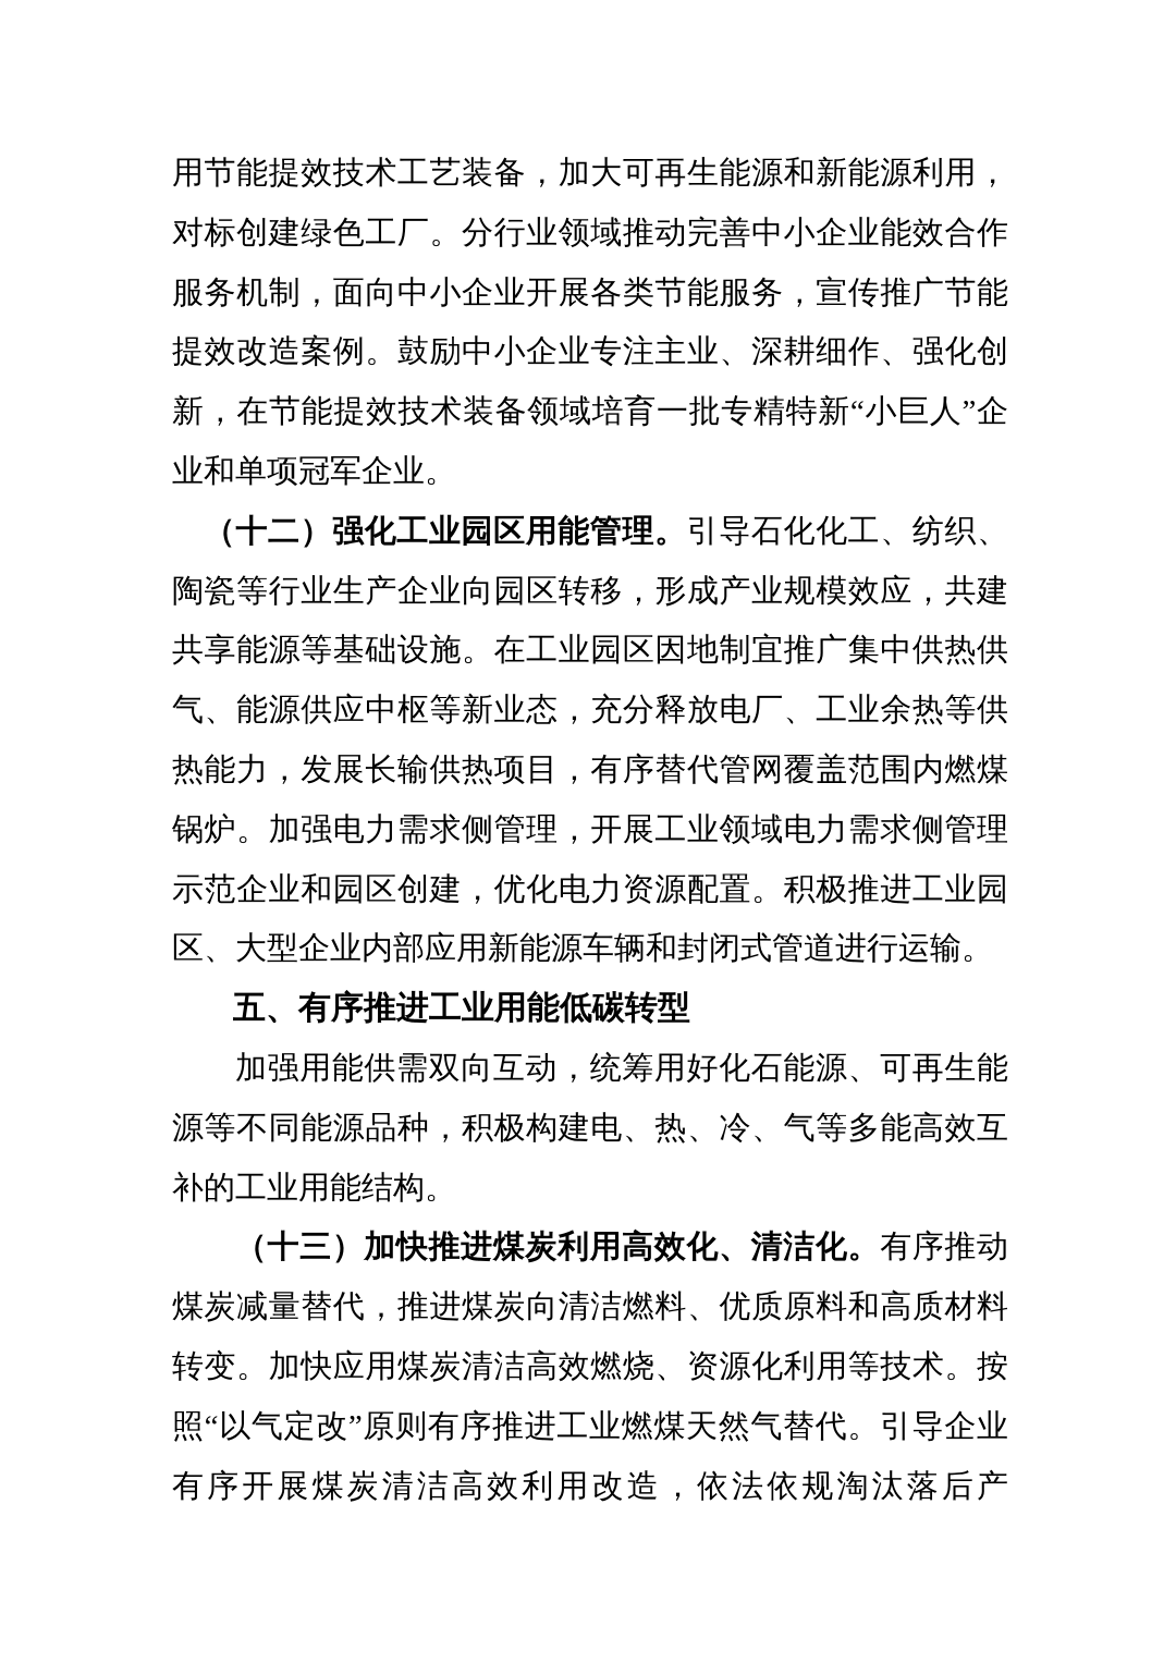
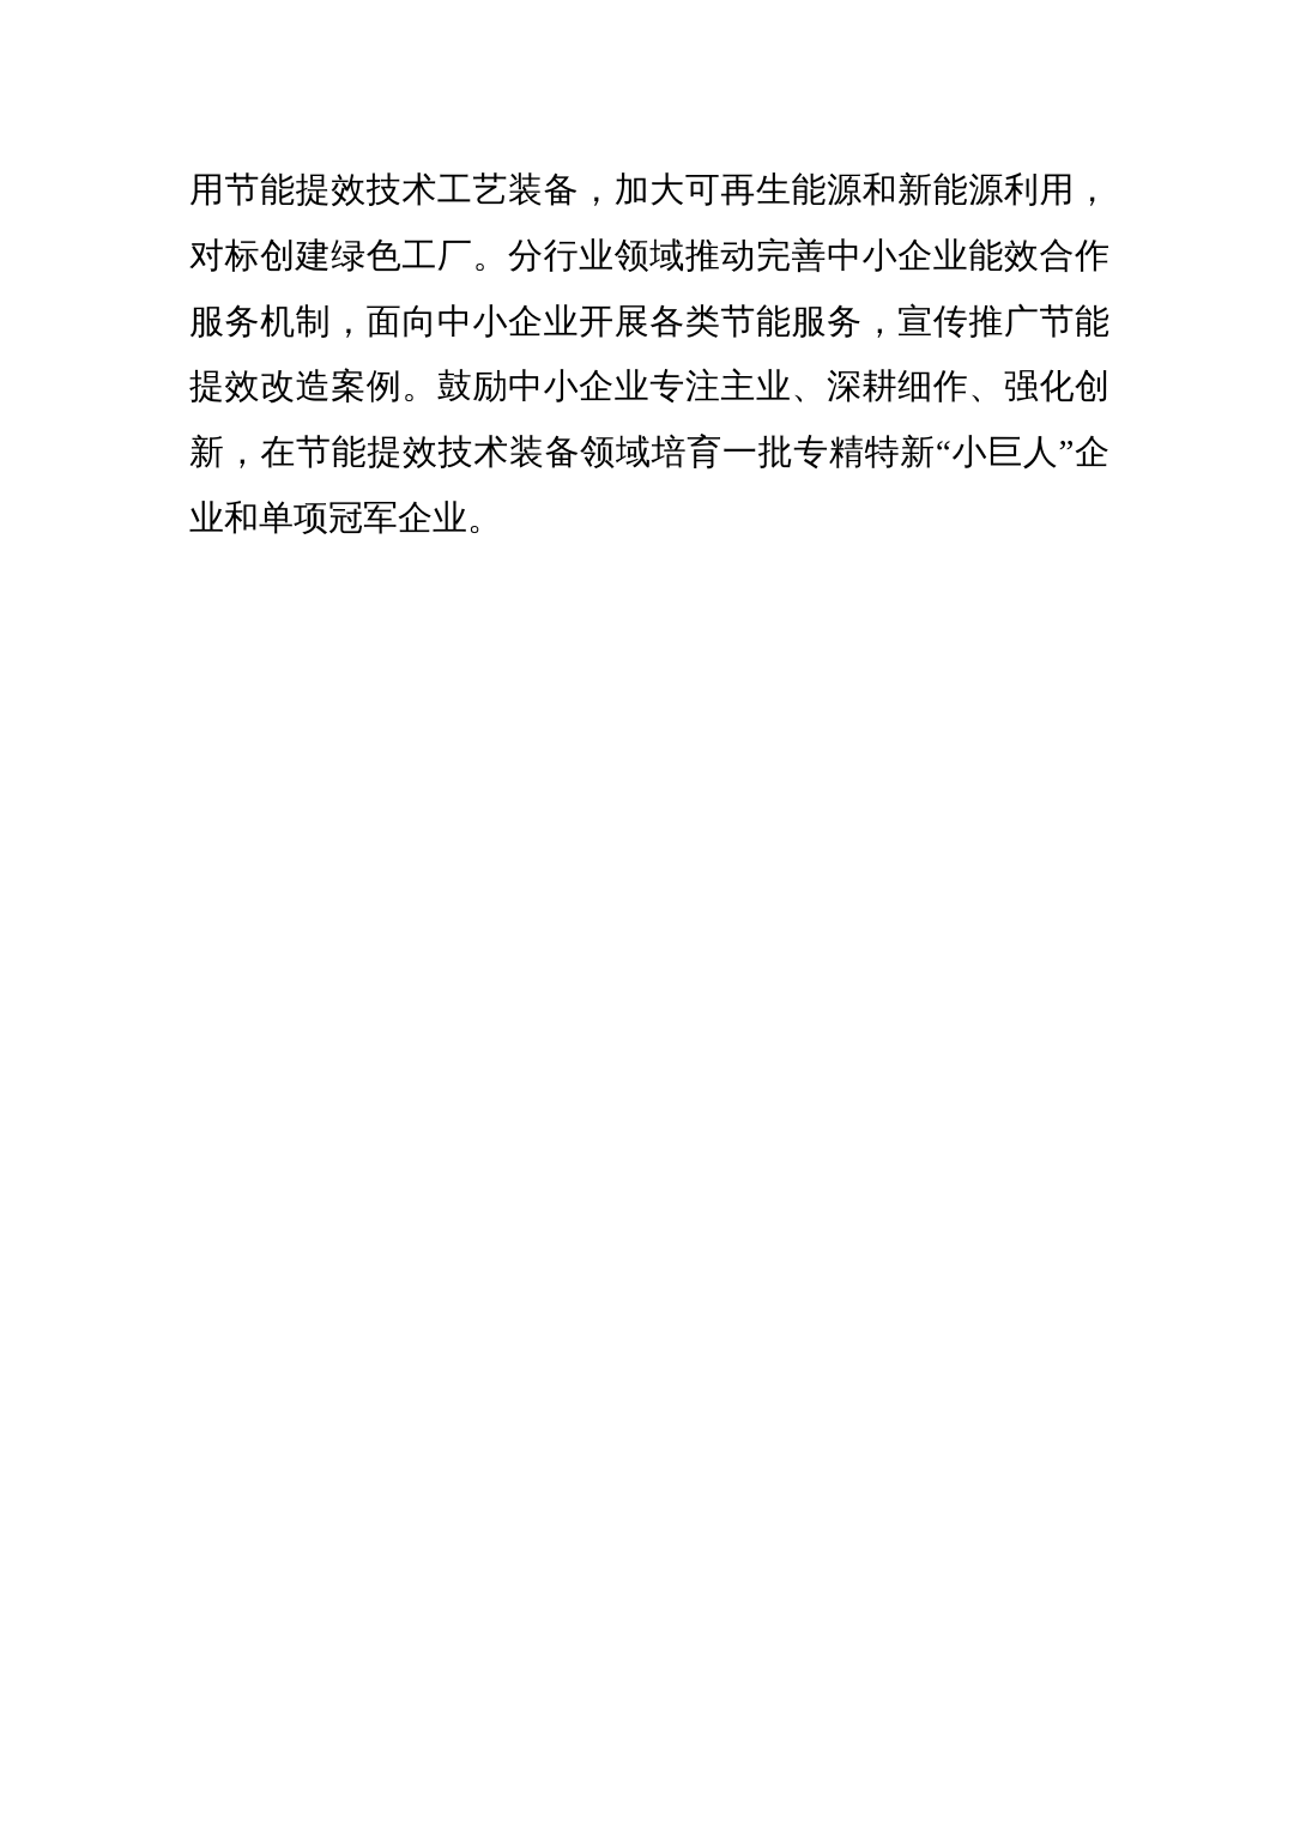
  用节能提效技术工艺装备，加大可再生能源和新能源利用，对标创建绿色工厂。分行业领域推动完善中小企业能效合作服务机制，面向中小企业开展各类节能服务，宣传推广节能提效改造案例。鼓励中小企业专注主业、深耕细作、强化创新，在节能提效技术装备领域培育一批专精特新“小巨人”企业和单项冠军企业。
- （十二）强化工业园区用能管理。引导石化化工、纺织、陶瓷等行业生产企业向园区转移，形成产业规模效应，共建共享能源等基础设施。在工业园区因地制宜推广集中供热供气、能源供应中枢等新业态，充分释放电厂、工业余热等供热能力，发展长输供热项目，有序替代管网覆盖范围内燃煤锅炉。加强电力需求侧管理，开展工业领域电力需求侧管理示范企业和园区创建，优化电力资源配置。积极推进工业园区、大型企业内部应用新能源车辆和封闭式管道进行运输。
- 五、有序推进工业用能低碳转型
- 加强用能供需双向互动，统筹用好化石能源、可再生能源等不同能源品种，积极构建电、热、冷、气等多能高效互补的工业用能结构。
- （十三）加快推进煤炭利用高效化、清洁化。有序推动煤炭减量替代，推进煤炭向清洁燃料、优质原料和高质材料转变。加快应用煤炭清洁高效燃烧、资源化利用等技术。按照“以气定改”原则有序推进工业燃煤天然气替代。引导企业有序开展煤炭清洁高效利用改造，依法依规淘汰落后产
